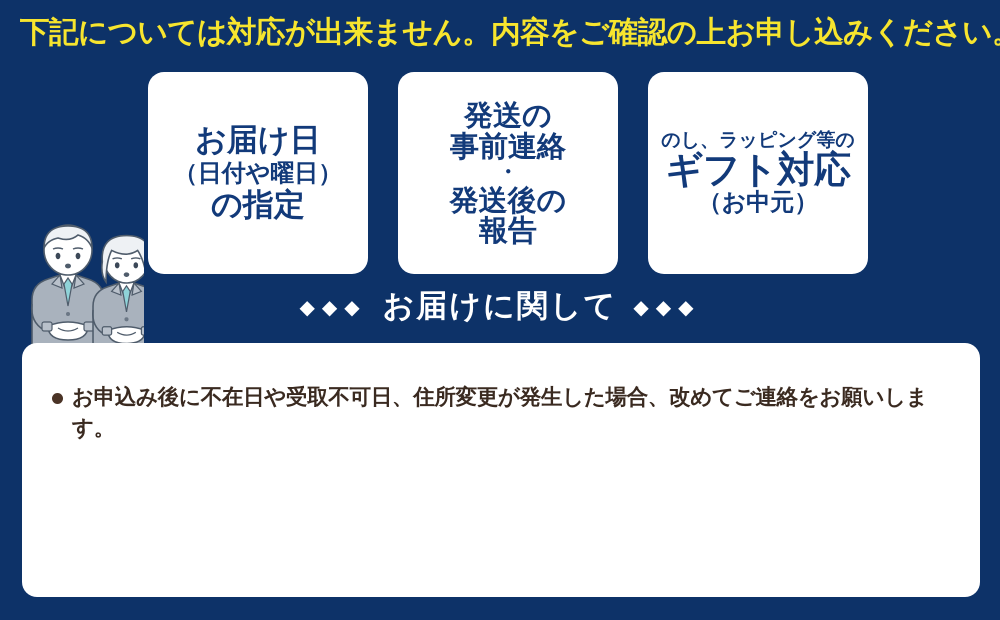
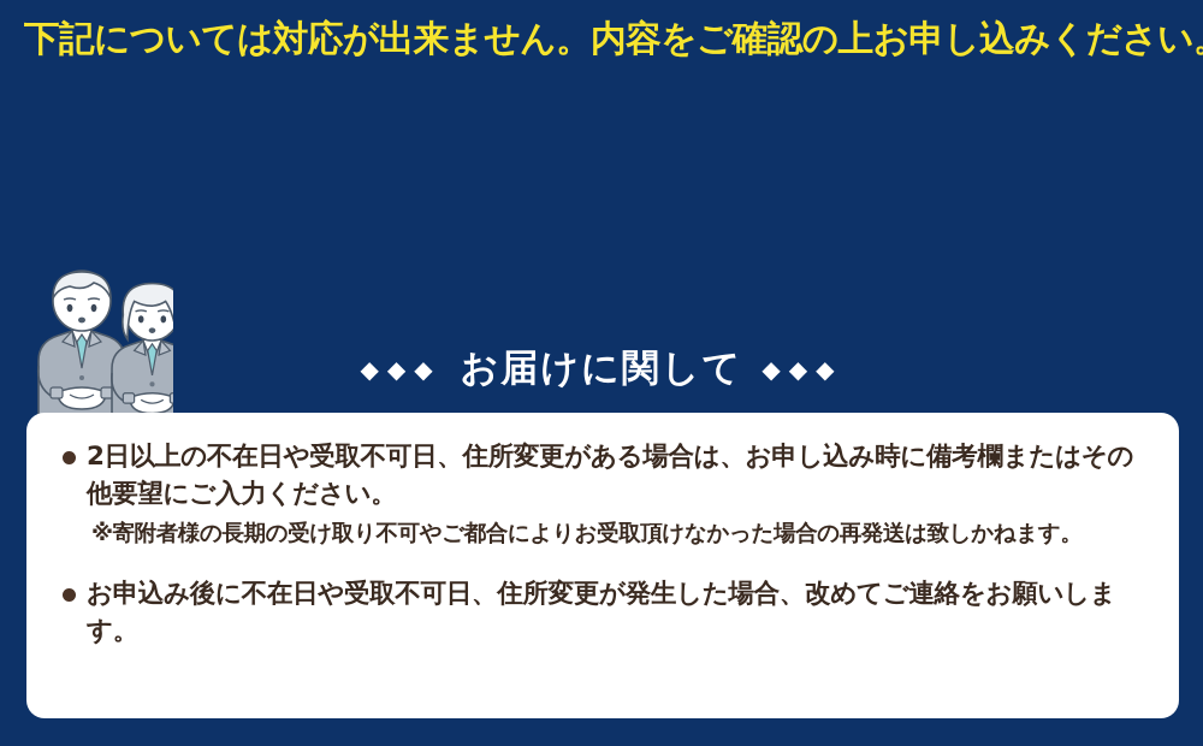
  下記については対応が出来ません。内容をご確認の上お申し込みください
- お届け日
- （日付や曜日）
- の指定
- 発送の
- 事前連絡
- ・
- 発送後の
- 報告
- のし、ラッピング等の
- ギフト対応
- （お中元）
  ◆◆◆
  お届けに関して
  ◆◆◆
+ 2日以上の不在日や受取不可日、住所変更がある場合は、お申し込み時に備考欄またはその他要望にご入力ください。
+ ※寄附者様の長期の受け取り不可やご都合によりお受取頂けなかった場合の再発送は致しかねます。
  お申込み後に不在日や受取不可日、住所変更が発生した場合、改めてご連絡をお願いします。
